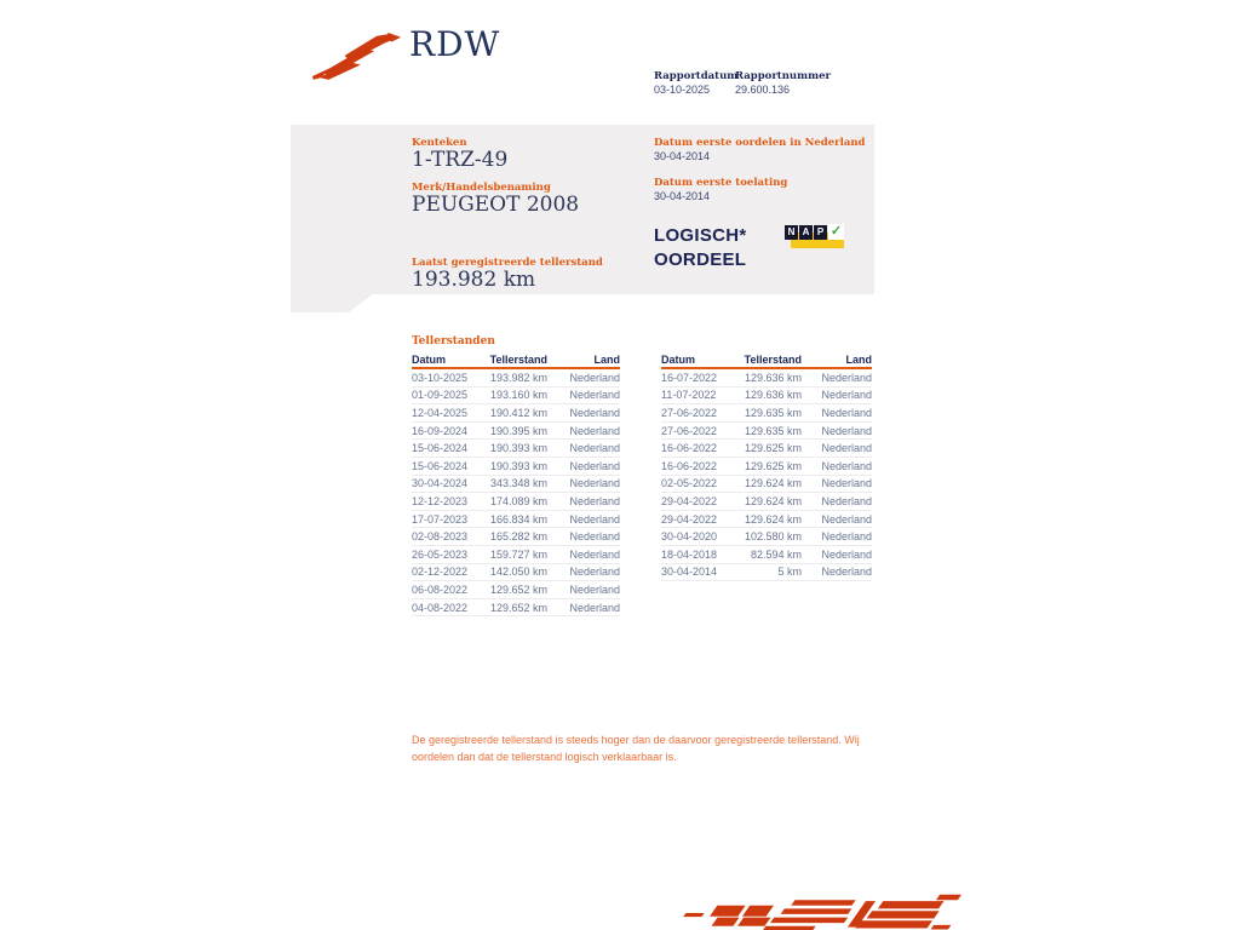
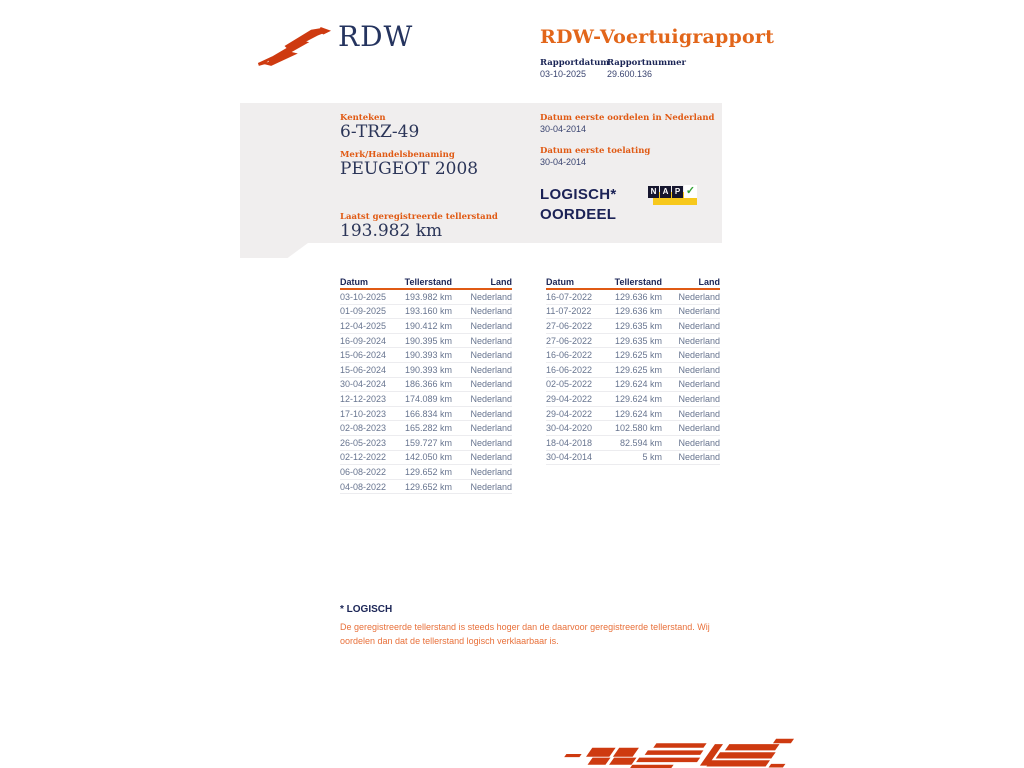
  RDW
+ RDW-Voertuigrapport
  Rapportdatum
  Rapportnummer
  03-10-2025
  29.600.136
  Kenteken
- 1-TRZ-49
+ 6-TRZ-49
  Merk/Handelsbenaming
  PEUGEOT 2008
  Laatst geregistreerde tellerstand
  193.982 km
  Datum eerste oordelen in Nederland
  30-04-2014
  Datum eerste toelating
  30-04-2014
  LOGISCH*
  OORDEEL
  N
  A
  P
  ✓
- Tellerstanden
  Datum
  Tellerstand
  Land
  03-10-2025
  193.982 km
  Nederland
  01-09-2025
  193.160 km
  Nederland
  12-04-2025
  190.412 km
  Nederland
  16-09-2024
  190.395 km
  Nederland
  15-06-2024
  190.393 km
  Nederland
  15-06-2024
  190.393 km
  Nederland
  30-04-2024
- 343.348 km
+ 186.366 km
  Nederland
  12-12-2023
  174.089 km
  Nederland
- 17-07-2023
+ 17-10-2023
  166.834 km
  Nederland
  02-08-2023
  165.282 km
  Nederland
  26-05-2023
  159.727 km
  Nederland
  02-12-2022
  142.050 km
  Nederland
  06-08-2022
  129.652 km
  Nederland
  04-08-2022
  129.652 km
  Nederland
  Datum
  Tellerstand
  Land
  16-07-2022
  129.636 km
  Nederland
  11-07-2022
  129.636 km
  Nederland
  27-06-2022
  129.635 km
  Nederland
  27-06-2022
  129.635 km
  Nederland
  16-06-2022
  129.625 km
  Nederland
  16-06-2022
  129.625 km
  Nederland
  02-05-2022
  129.624 km
  Nederland
  29-04-2022
  129.624 km
  Nederland
  29-04-2022
  129.624 km
  Nederland
  30-04-2020
  102.580 km
  Nederland
  18-04-2018
  82.594 km
  Nederland
  30-04-2014
  5 km
  Nederland
+ * LOGISCH
  De geregistreerde tellerstand is steeds hoger dan de daarvoor geregistreerde tellerstand. Wij oordelen dan dat de tellerstand logisch verklaarbaar is.
